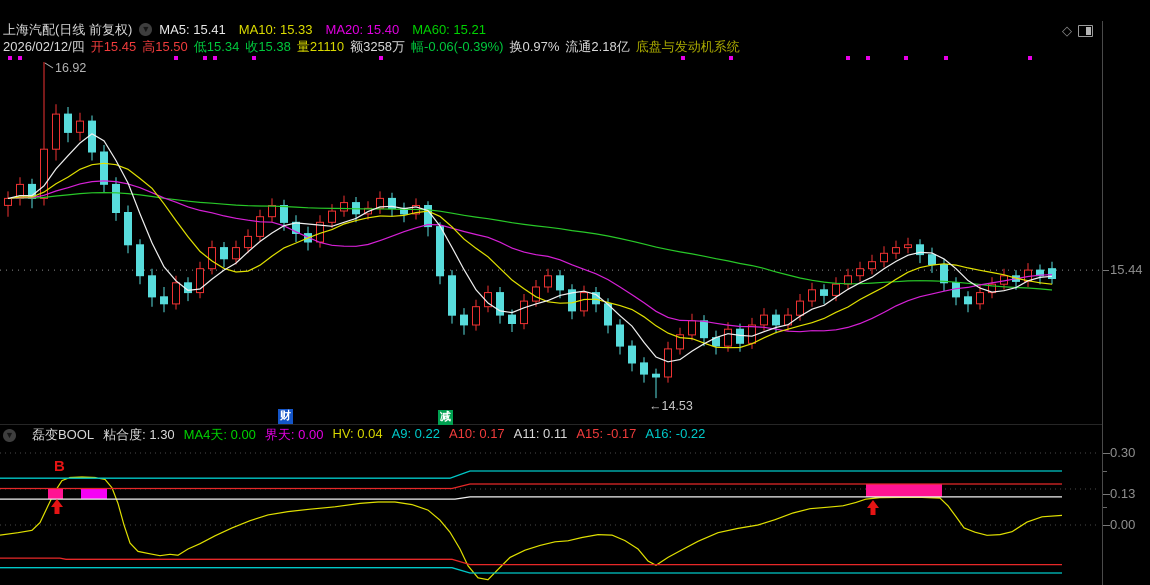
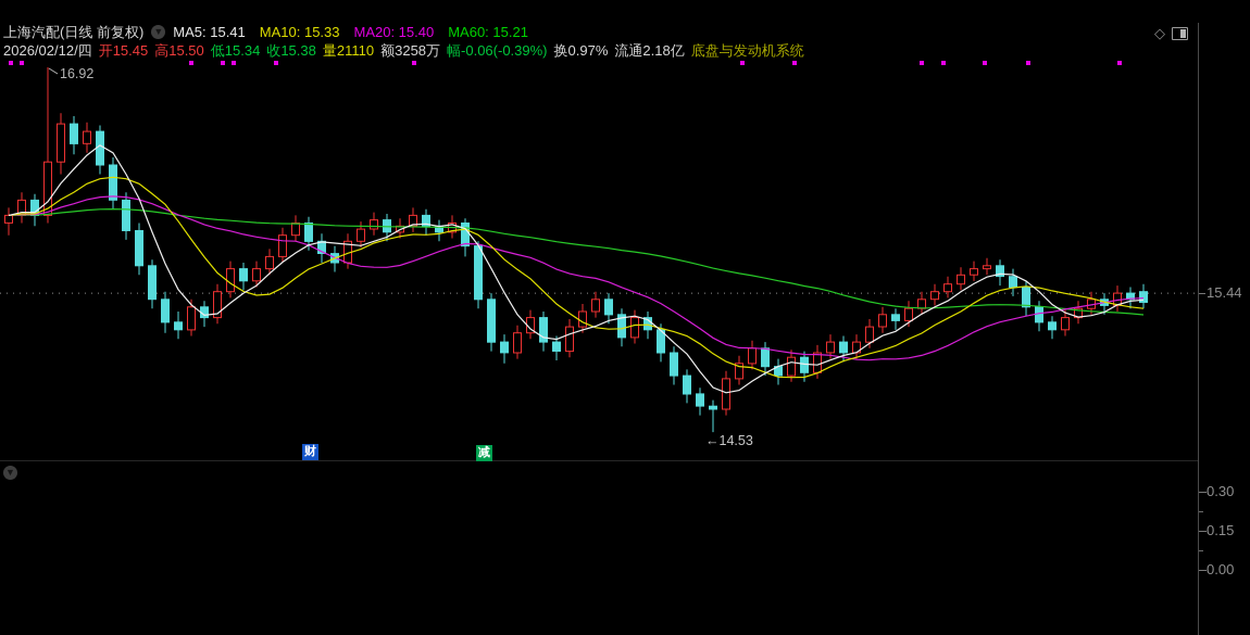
  上海汽配(日线 前复权)
  ▼
  MA5: 15.41
  MA10: 15.33
  MA20: 15.40
  MA60: 15.21
  ◇
  2026/02/12/四
  开15.45
  高15.50
  低15.34
  收15.38
  量21110
  额3258万
  幅-0.06(-0.39%)
  换0.97%
  流通2.18亿
  底盘与发动机系统
  16.92
  ←14.53
  ▼
- 磊变BOOL
- 粘合度: 1.30
- MA4天: 0.00
- 界天: 0.00
- HV: 0.04
- A9: 0.22
- A10: 0.17
- A11: 0.11
- A15: -0.17
- A16: -0.22
- B
  15.44
  0.30
- 0.13
+ 0.15
  0.00
  财
  减
